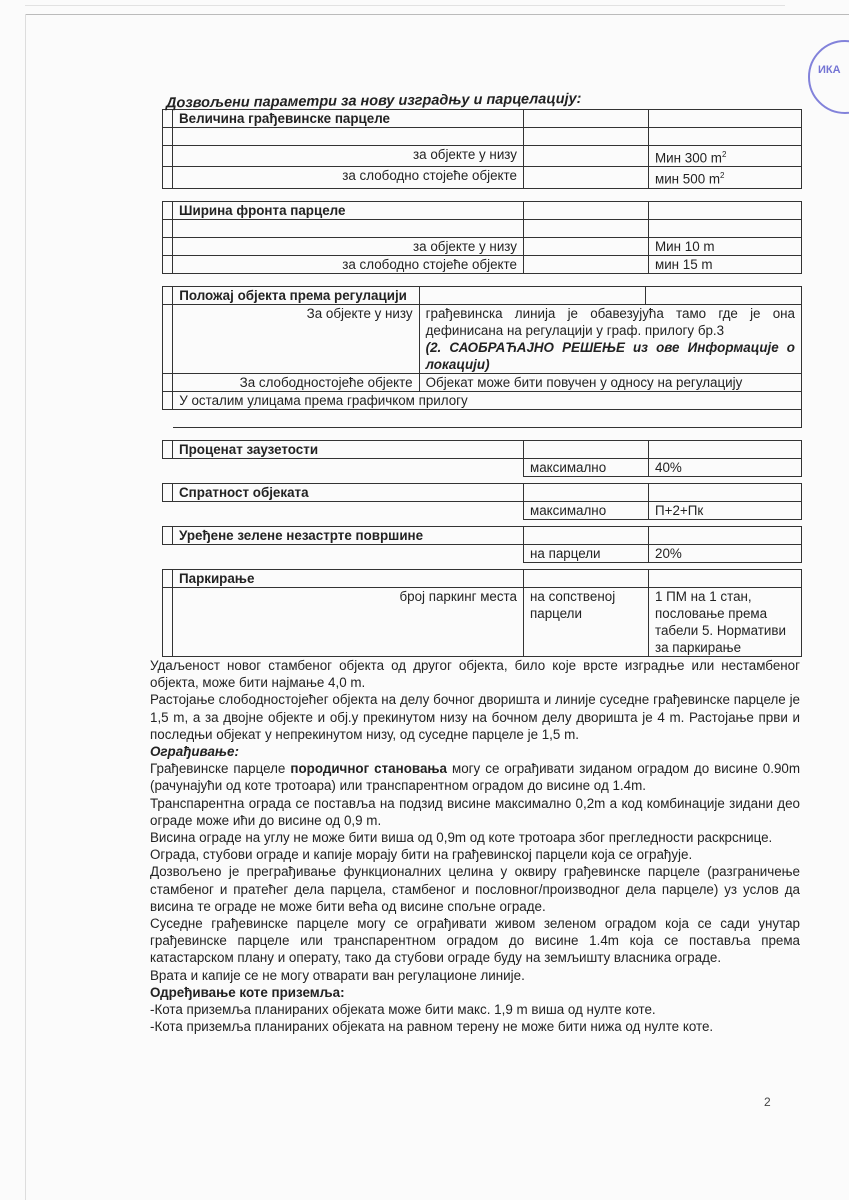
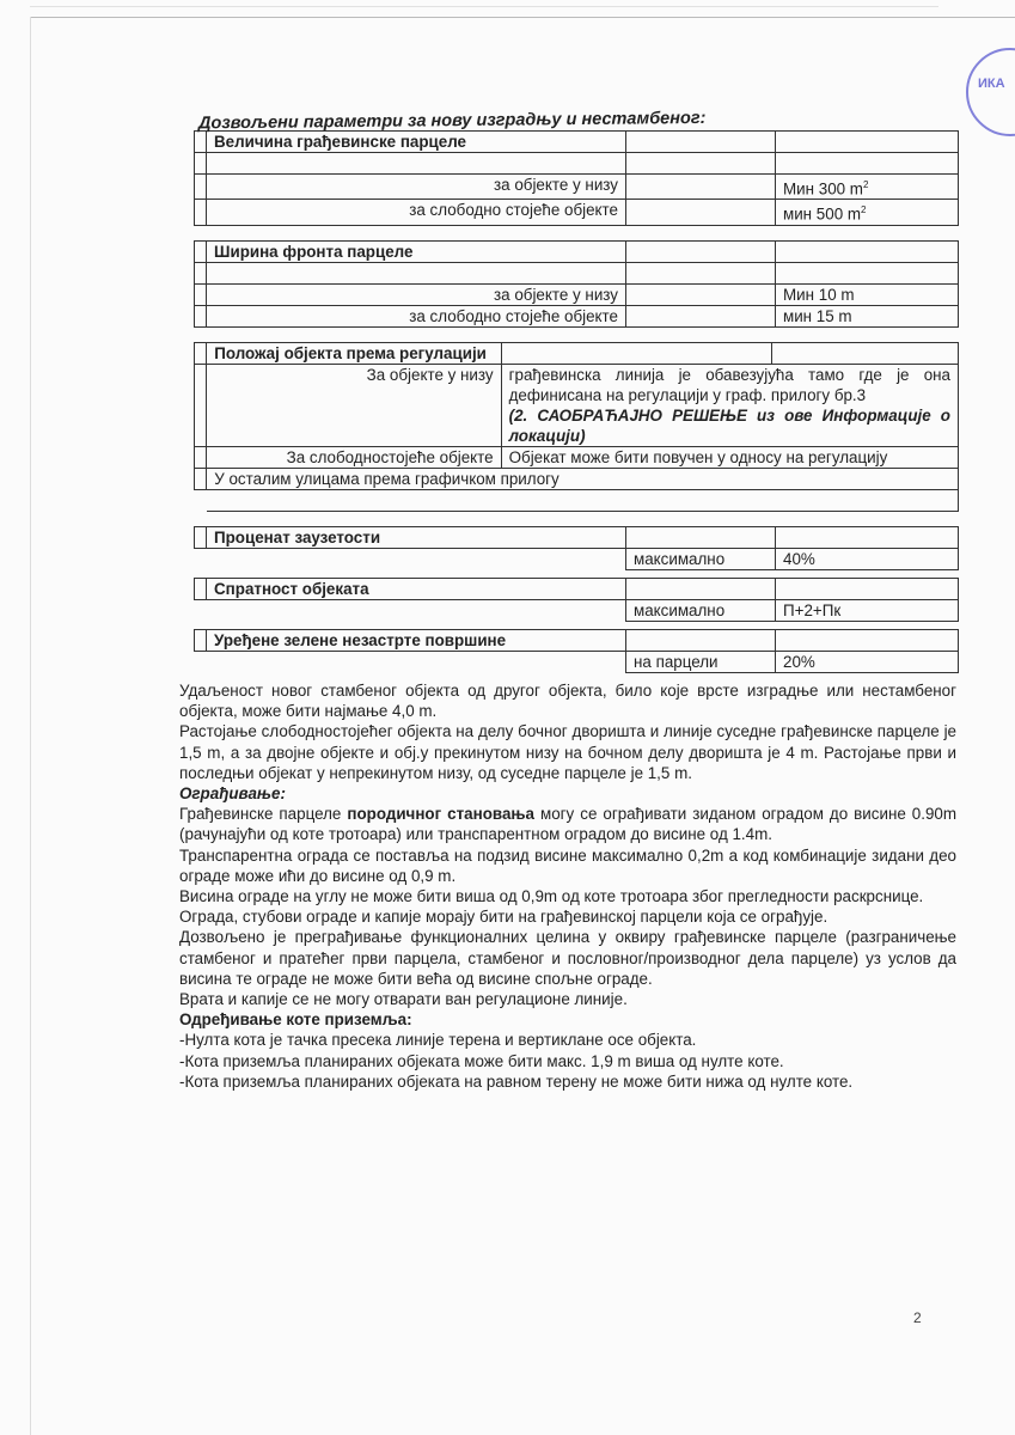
  ИКА
- Дозвољени параметри за нову изградњу и парцелацију:
+ Дозвољени параметри за нову изградњу и нестамбеног:
  	Величина грађевинске парцеле
  	за објекте у низу		Мин 300 m2
  	за слободно стојеће објекте		мин 500 m2
  	Ширина фронта парцеле
  	за објекте у низу		Мин 10 m
  	за слободно стојеће објекте		мин 15 m
  	Положај објекта према регулацији
  	За објекте у низу	грађевинска линија је обавезујућа тамо где је она дефинисана на регулацији у граф. прилогу бр.3 (2. САОБРАЋАЈНО РЕШЕЊЕ из ове Информације о локацији)
  	За слободностојеће објекте	Објекат може бити повучен у односу на регулацију
  	У осталим улицама према графичком прилогу
  	Проценат заузетости
  		максимално	40%
  	Спратност објеката
  		максимално	П+2+Пк
  	Уређене зелене незастрте површине
  		на парцели	20%
- 	Паркирање
- 	број паркинг места	на сопственој парцели	1 ПМ на 1 стан, пословање према табели 5. Нормативи за паркирање
  Удаљеност новог стамбеног објекта од другог објекта, било које врсте изградње или нестамбеног објекта, може бити најмање 4,0 m.
  Растојање слободностојећег објекта на делу бочног дворишта и линије суседне грађевинске парцеле је 1,5 m, а за двојне објекте и обј.у прекинутом низу на бочном делу дворишта је 4 m. Растојање први и последњи објекат у непрекинутом низу, од суседне парцеле је 1,5 m.
  Ограђивање:
  Грађевинске парцеле породичног становања могу се ограђивати зиданом оградом до висине 0.90m (рачунајући од коте тротоара) или транспарентном оградом до висине од 1.4m.
  Транспарентна ограда се поставља на подзид висине максимално 0,2m а код комбинације зидани део ограде може ићи до висине од 0,9 m.
  Висина ограде на углу не може бити виша од 0,9m од коте тротоара због прегледности раскрснице.
  Ограда, стубови ограде и капије морају бити на грађевинској парцели која се ограђује.
- Дозвољено је преграђивање функционалних целина у оквиру грађевинске парцеле (разграничење стамбеног и пратећег дела парцела, стамбеног и пословног/производног дела парцеле) уз услов да висина те ограде не може бити већа од висине спољне ограде.
+ Дозвољено је преграђивање функционалних целина у оквиру грађевинске парцеле (разграничење стамбеног и пратећег први парцела, стамбеног и пословног/производног дела парцеле) уз услов да висина те ограде не може бити већа од висине спољне ограде.
- Суседне грађевинске парцеле могу се ограђивати живом зеленом оградом која се сади унутар грађевинске парцеле или транспарентном оградом до висине 1.4m која се поставља према катастарском плану и операту, тако да стубови ограде буду на земљишту власника ограде.
  Врата и капије се не могу отварати ван регулационе линије.
  Одређивање коте приземља:
+ -Нулта кота је тачка пресека линије терена и вертиклане осе објекта.
  -Кота приземља планираних објеката може бити макс. 1,9 m виша од нулте коте.
  -Кота приземља планираних објеката на равном терену не може бити нижа од нулте коте.
  2
